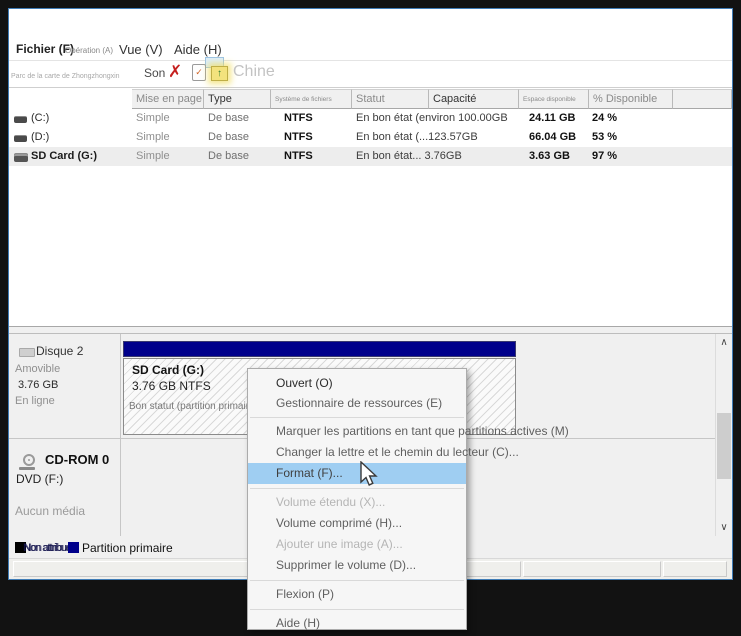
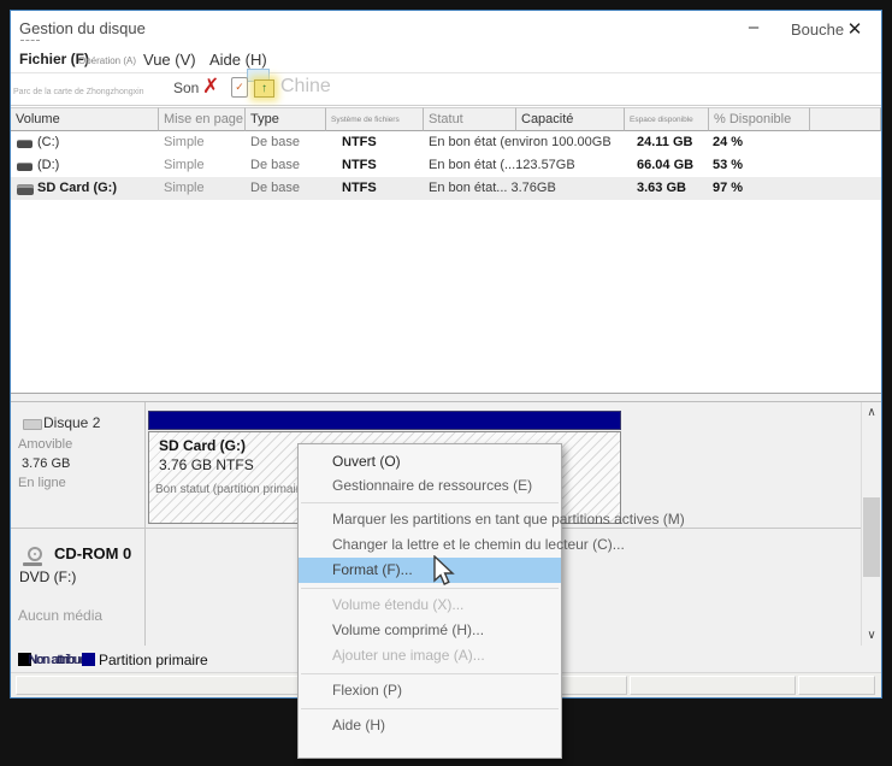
+ Gestion du disque
+ –
+ Bouche
+ ✕
  Fichier (F)
  Opération (A)
  Vue (V)
  Aide (H)
  Son
  ✗
  ✓
  ↑
  Chine
+ Volume
  Mise en page
  Type
  Statut
  Capacité
  % Disponible
  (C:)
  Simple
  De base
  NTFS
  En bon état (environ 100.00GB
  24.11 GB
  24 %
  (D:)
  Simple
  De base
  NTFS
  En bon état (...123.57GB
  66.04 GB
  53 %
  SD Card (G:)
  Simple
  De base
  NTFS
  En bon état... 3.76GB
  3.63 GB
  97 %
  Disque 2
  Amovible
  3.76 GB
  En ligne
  SD Card (G:)
  3.76 GB NTFS
  Bon statut (partition primai
  CD-ROM 0
  DVD (F:)
  Aucun média
  ∧
  ∨
  Non attribu
  Partition primaire
  Ouvert (O)
  Gestionnaire de ressources (E)
  Marquer les partitions en tant que partitions actives (M)
  Changer la lettre et le chemin du lecteur (C)...
  Format (F)...
  Volume étendu (X)...
  Volume comprimé (H)...
  Ajouter une image (A)...
- Supprimer le volume (D)...
  Flexion (P)
  Aide (H)
